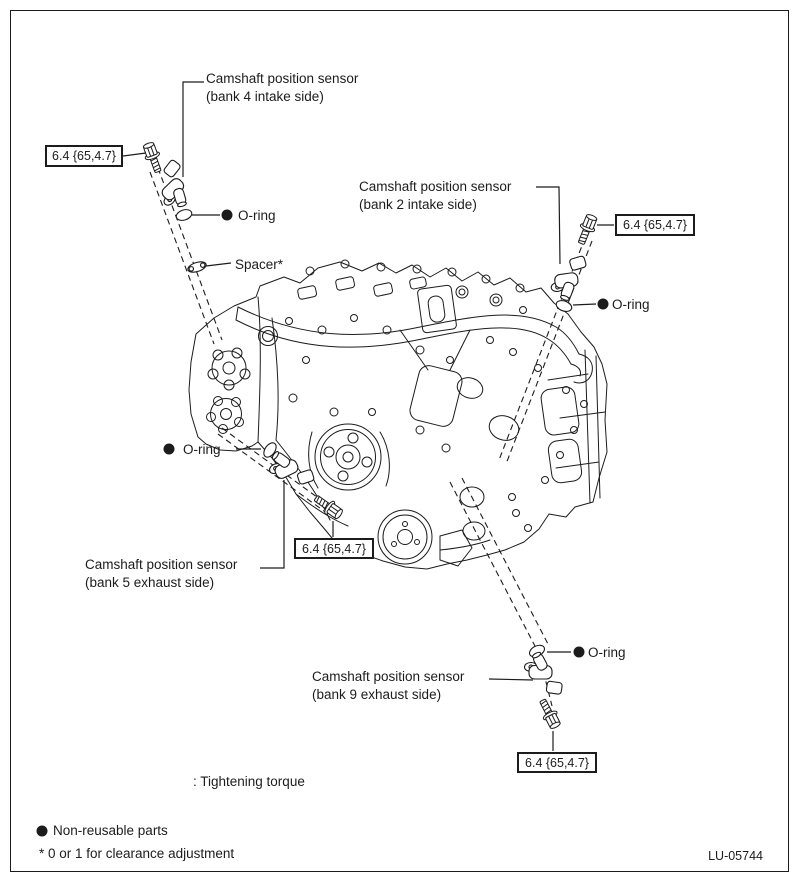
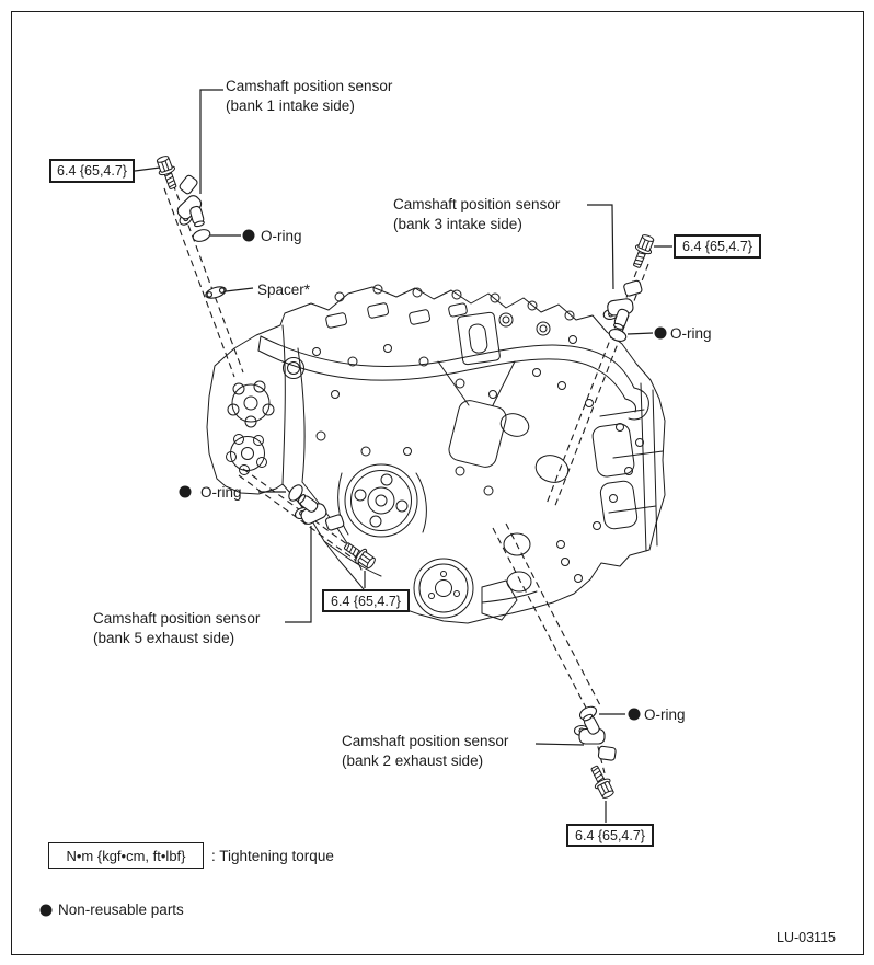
  Camshaft position sensor
- (bank 4 intake side)
+ (bank 1 intake side)
  Camshaft position sensor
- (bank 2 intake side)
+ (bank 3 intake side)
  Camshaft position sensor
  (bank 5 exhaust side)
  Camshaft position sensor
- (bank 9 exhaust side)
+ (bank 2 exhaust side)
  O-ring
  O-ring
  O-ring
  O-ring
  Spacer*
  6.4 {65,4.7}
  6.4 {65,4.7}
  6.4 {65,4.7}
  6.4 {65,4.7}
+ N•m {kgf•cm, ft•lbf}
  : Tightening torque
  Non-reusable parts
- * 0 or 1 for clearance adjustment
- LU-05744
+ LU-03115
